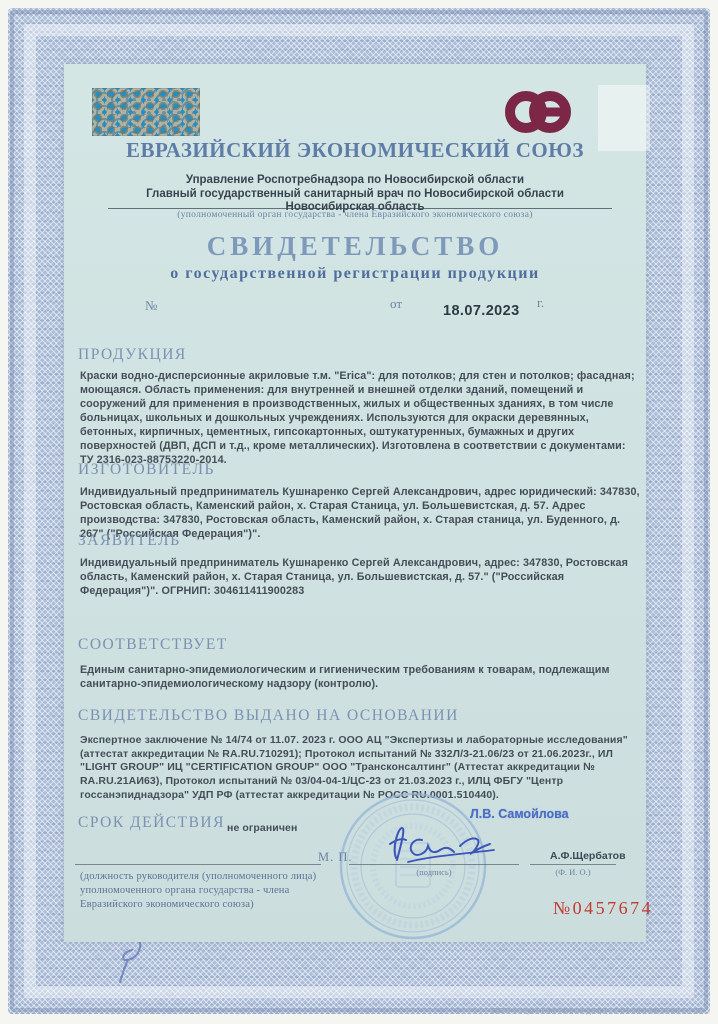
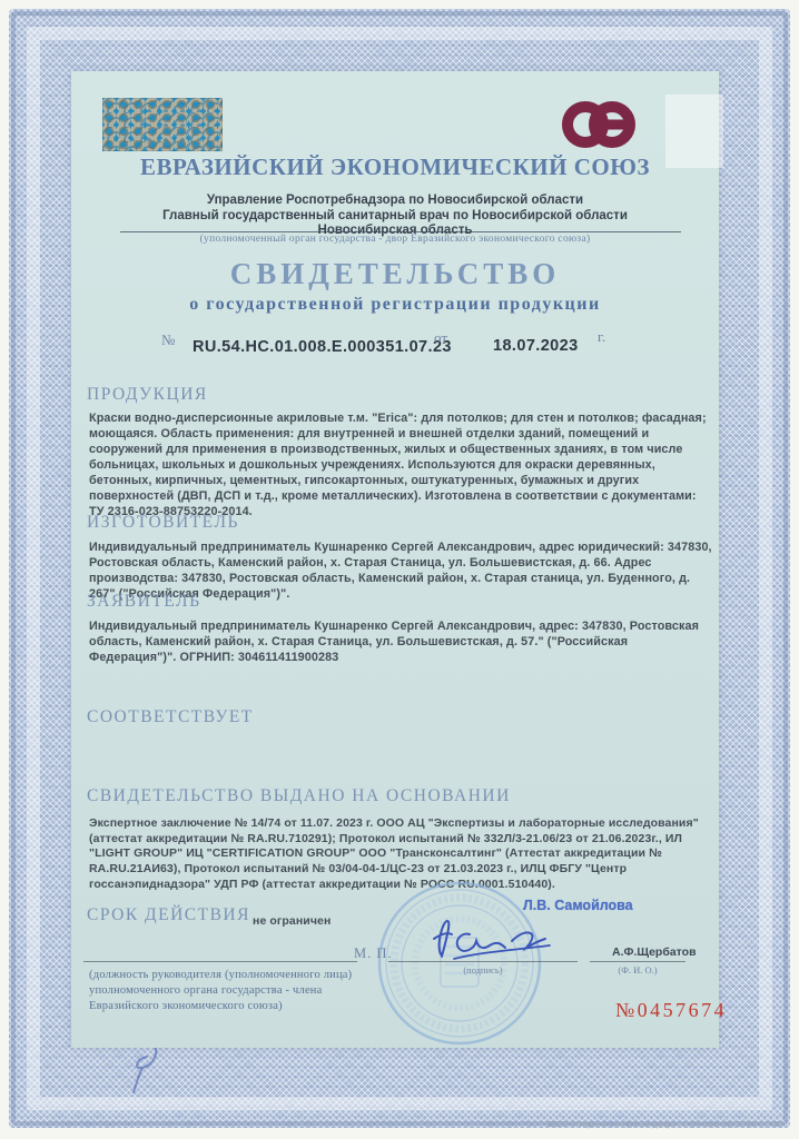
  ЕВРАЗИЙСКИЙ ЭКОНОМИЧЕСКИЙ СОЮЗ
  Управление Роспотребнадзора по Новосибирской области
  Главный государственный санитарный врач по Новосибирской области
  Новосибирская область
- (уполномоченный орган государства - члена Евразийского экономического союза)
+ (уполномоченный орган государства - двор Евразийского экономического союза)
  СВИДЕТЕЛЬСТВО
  о государственной регистрации продукции
  №
+ RU.54.HC.01.008.E.000351.07.23
  от
  18.07.2023
  г.
  ПРОДУКЦИЯ
  Краски водно-дисперсионные акриловые т.м. "Erica": для потолков; для стен и потолков; фасадная; моющаяся. Область применения: для внутренней и внешней отделки зданий, помещений и сооружений для применения в производственных, жилых и общественных зданиях, в том числе больницах, школьных и дошкольных учреждениях. Используются для окраски деревянных, бетонных, кирпичных, цементных, гипсокартонных, оштукатуренных, бумажных и других поверхностей (ДВП, ДСП и т.д., кроме металлических). Изготовлена в соответствии с документами: ТУ 2316-023-88753220-2014.
  ИЗГОТОВИТЕЛЬ
- Индивидуальный предприниматель Кушнаренко Сергей Александрович, адрес юридический: 347830, Ростовская область, Каменский район, х. Старая Станица, ул. Большевистская, д. 57. Адрес производства: 347830, Ростовская область, Каменский район, х. Старая станица, ул. Буденного, д. 267" ("Российская Федерация")".
+ Индивидуальный предприниматель Кушнаренко Сергей Александрович, адрес юридический: 347830, Ростовская область, Каменский район, х. Старая Станица, ул. Большевистская, д. 66. Адрес производства: 347830, Ростовская область, Каменский район, х. Старая станица, ул. Буденного, д. 267" ("Российская Федерация")".
  ЗАЯВИТЕЛЬ
  Индивидуальный предприниматель Кушнаренко Сергей Александрович, адрес: 347830, Ростовская область, Каменский район, х. Старая Станица, ул. Большевистская, д. 57." ("Российская Федерация")". ОГРНИП: 304611411900283
  СООТВЕТСТВУЕТ
- Единым санитарно-эпидемиологическим и гигиеническим требованиям к товарам, подлежащим санитарно-эпидемиологическому надзору (контролю).
  СВИДЕТЕЛЬСТВО ВЫДАНО НА ОСНОВАНИИ
  Экспертное заключение № 14/74 от 11.07. 2023 г. ООО АЦ "Экспертизы и лабораторные исследования" (аттестат аккредитации № RA.RU.710291); Протокол испытаний № 332Л/3-21.06/23 от 21.06.2023г., ИЛ "LIGHT GROUP" ИЦ "CERTIFICATION GROUP" ООО "Трансконсалтинг" (Аттестат аккредитации № RA.RU.21АИ63), Протокол испытаний № 03/04-04-1/ЦС-23 от 21.03.2023 г., ИЛЦ ФБГУ "Центр госсанэпиднадзора" УДП РФ (аттестат аккредитации № РОСС RU.0001.510440).
  СРОК ДЕЙСТВИЯ
  не ограничен
  Л.В. Самойлова
  М. П.
  (подпись)
  А.Ф.Щербатов
  (Ф. И. О.)
  (должность руководителя (уполномоченного лица) уполномоченного органа государства - члена Евразийского экономического союза)
  №0457674
  ООО «Первый печатный двор», г. Смоленск, 2023 г., «В».
